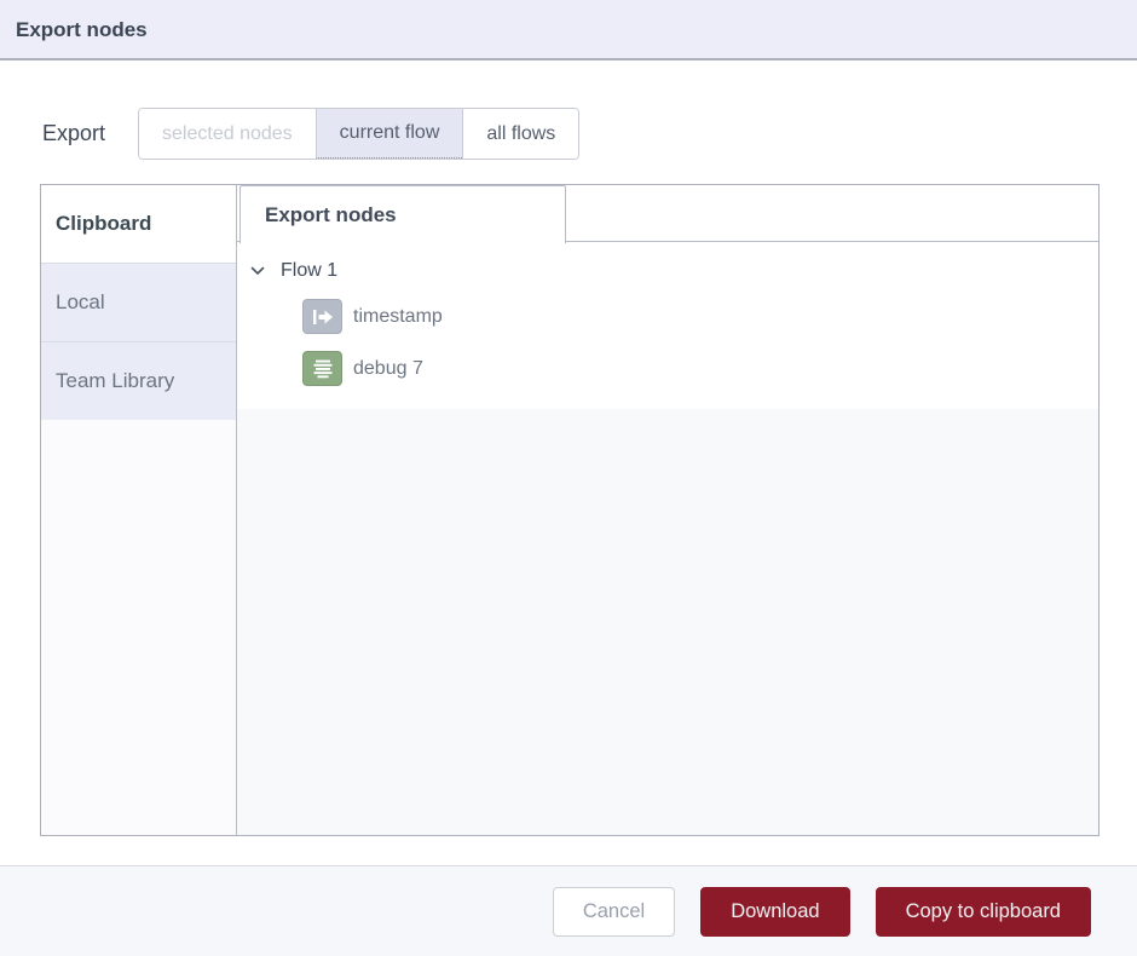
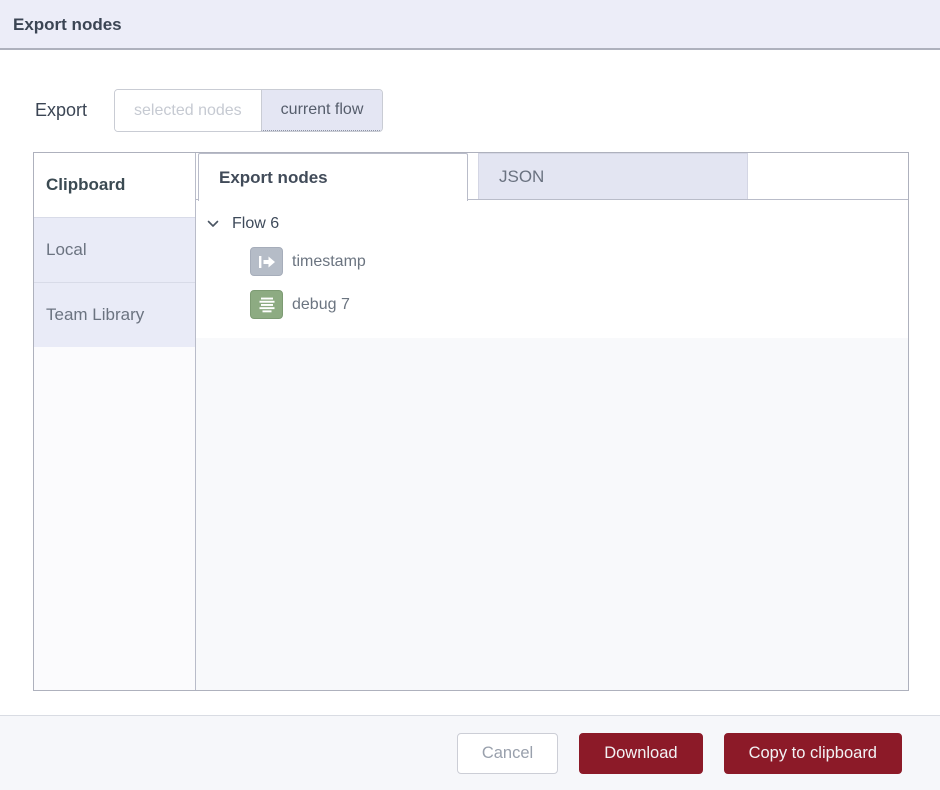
  Export nodes
  Export
  selected nodes
  current flow
- all flows
  Clipboard
  Local
  Team Library
  Export nodes
+ JSON
- Flow 1
+ Flow 6
  timestamp
  debug 7
  Cancel
  Download
  Copy to clipboard
